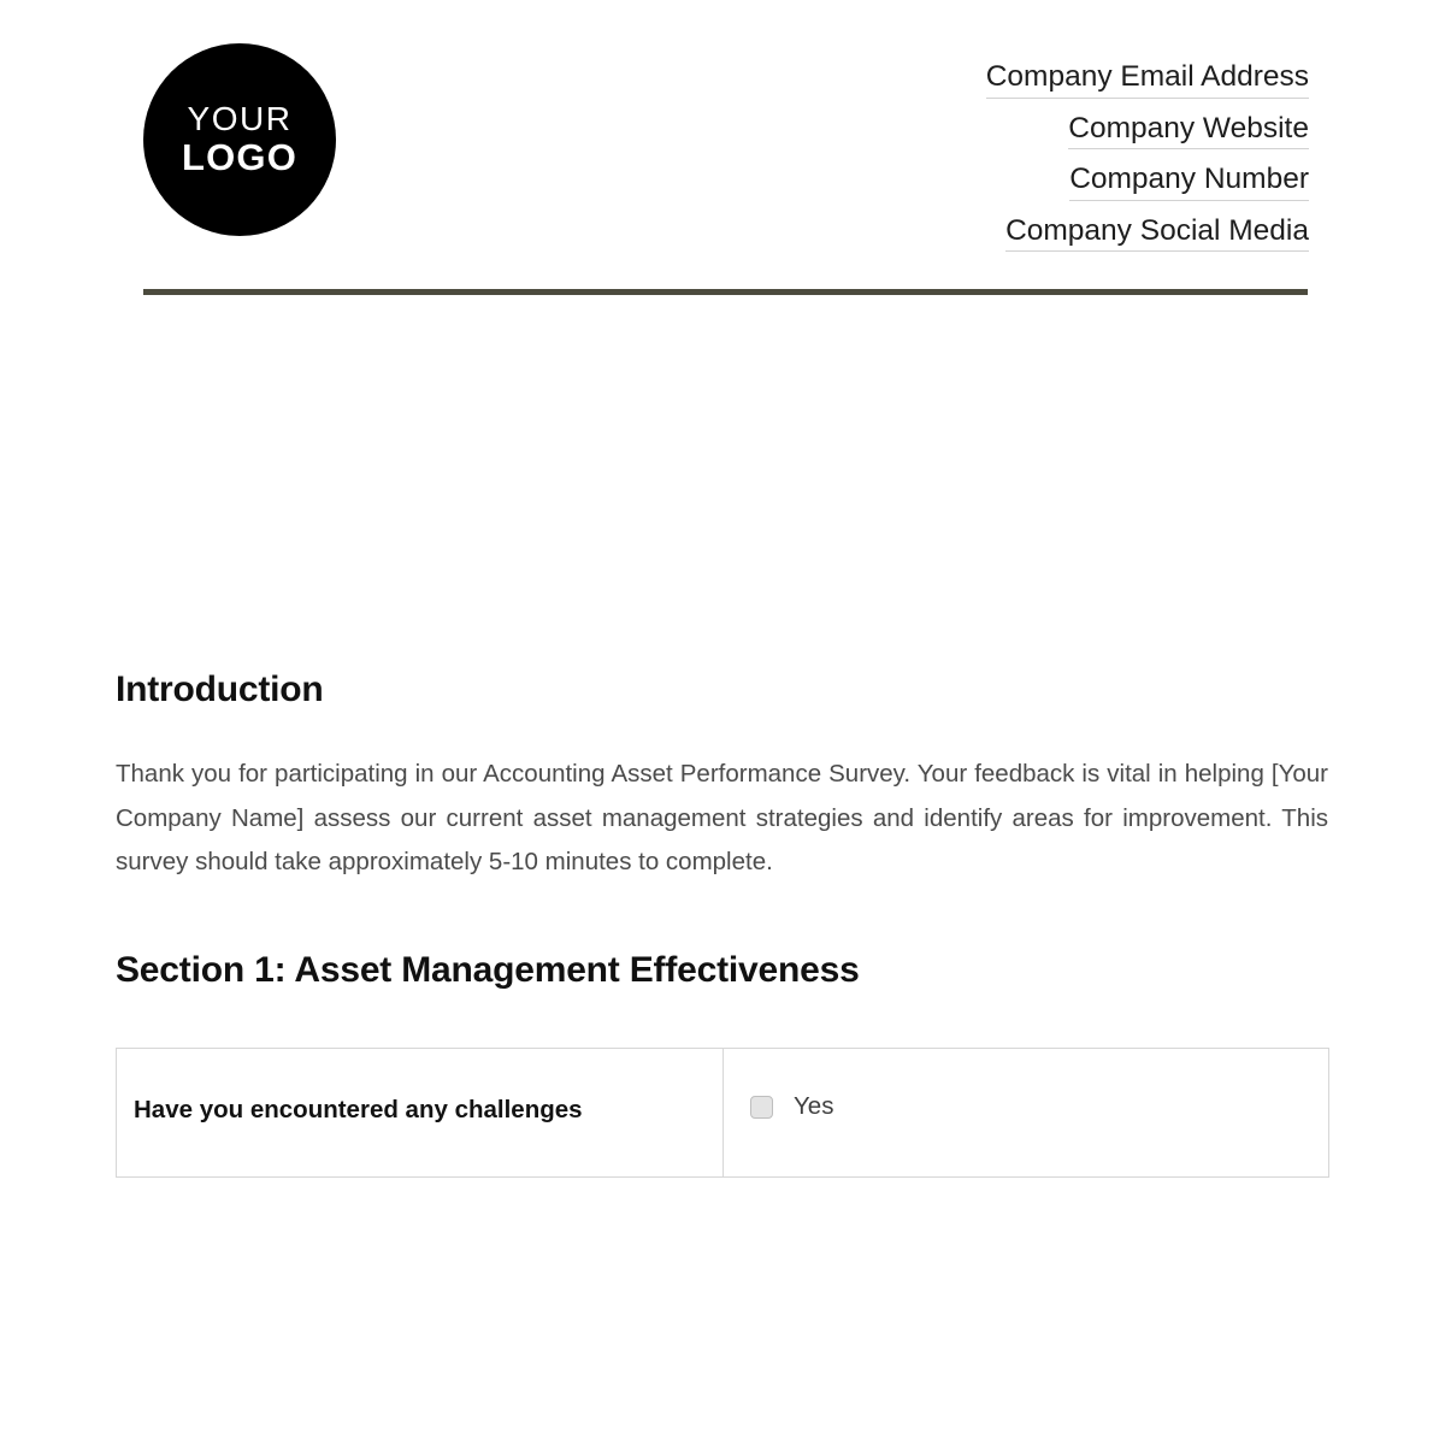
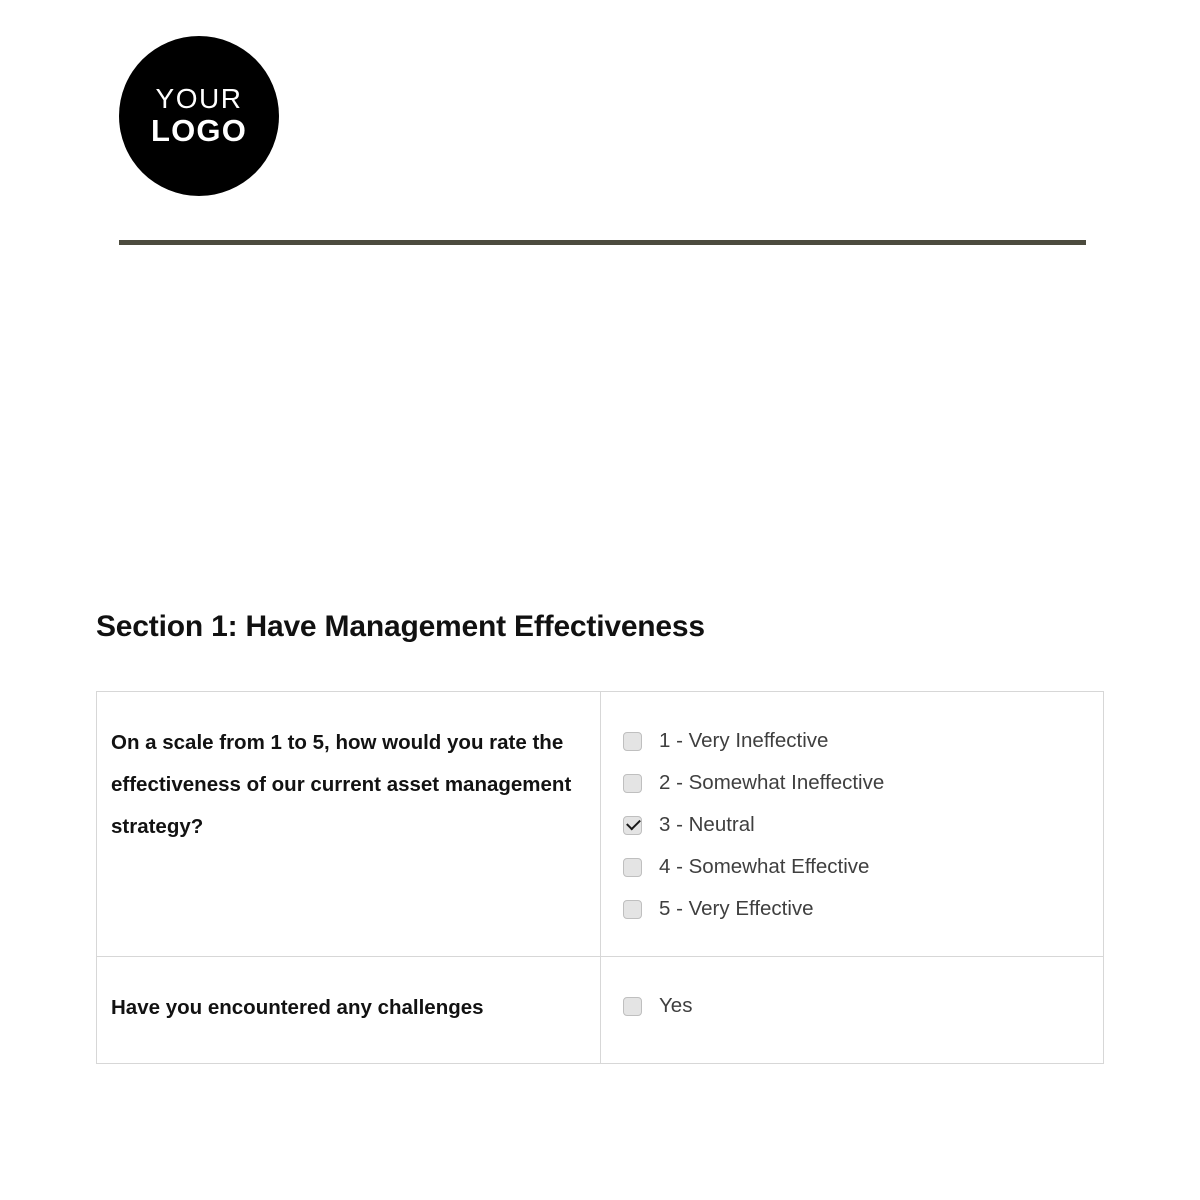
  YOUR
  LOGO
- Company Email Address
- Company Website
- Company Number
- Company Social Media
- Introduction
- Thank you for participating in our Accounting Asset Performance Survey. Your feedback is vital in helping [Your Company Name] assess our current asset management strategies and identify areas for improvement. This survey should take approximately 5-10 minutes to complete.
- Section 1: Asset Management Effectiveness
+ Section 1: Have Management Effectiveness
+ On a scale from 1 to 5, how would you rate the effectiveness of our current asset management strategy?	1 - Very Ineffective 2 - Somewhat Ineffective 3 - Neutral 4 - Somewhat Effective 5 - Very Effective
  Have you encountered any challenges	Yes
